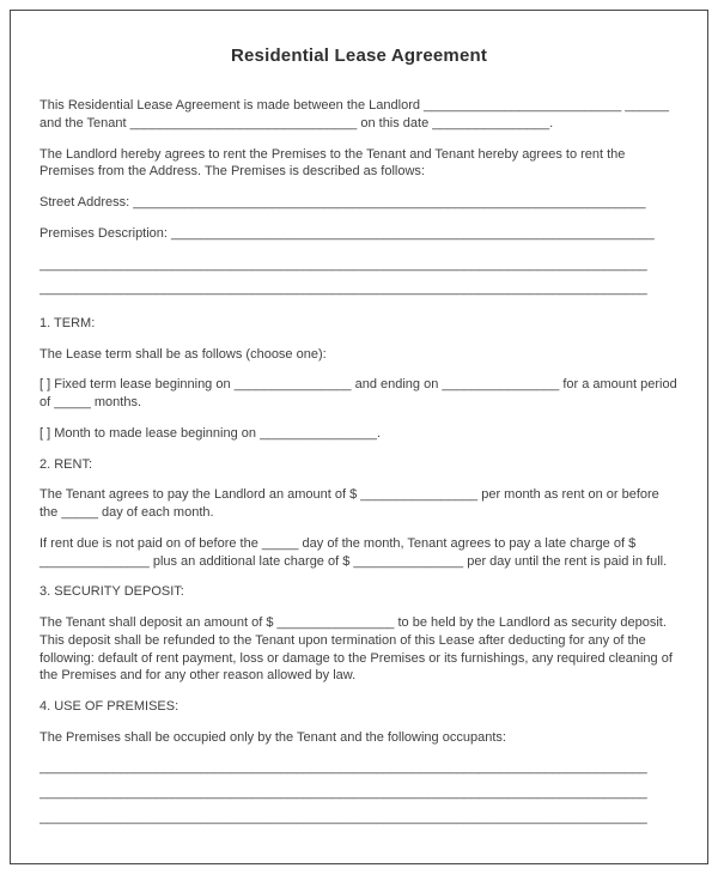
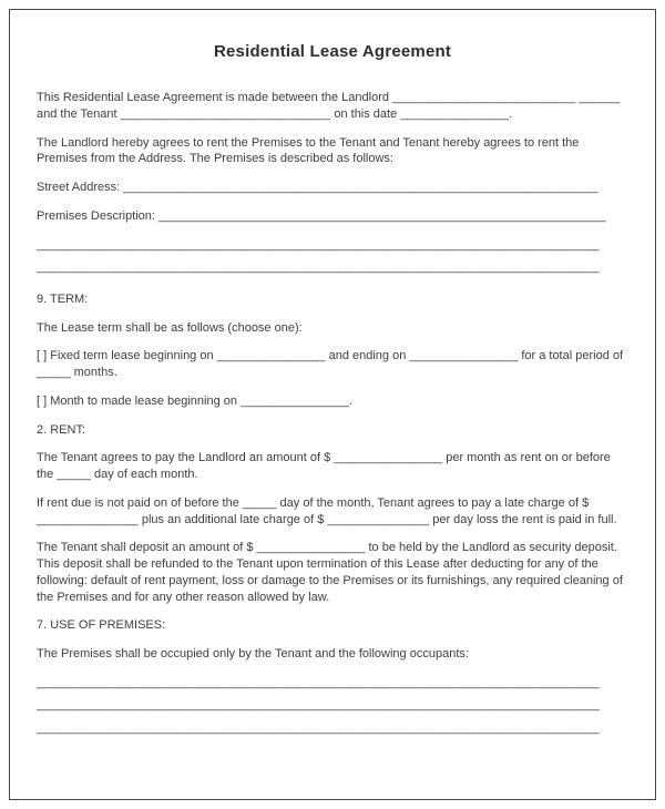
  Residential Lease Agreement
  This Residential Lease Agreement is made between the Landlord ___________________________ ______ and the Tenant _______________________________ on this date ________________.
  The Landlord hereby agrees to rent the Premises to the Tenant and Tenant hereby agrees to rent the Premises from the Address. The Premises is described as follows:
  Street Address: ______________________________________________________________________
  Premises Description: __________________________________________________________________
  ___________________________________________________________________________________
  ___________________________________________________________________________________
- 1. TERM:
+ 9. TERM:
  The Lease term shall be as follows (choose one):
- [ ] Fixed term lease beginning on ________________ and ending on ________________ for a amount period of _____ months.
+ [ ] Fixed term lease beginning on ________________ and ending on ________________ for a total period of _____ months.
  [ ] Month to made lease beginning on ________________.
  2. RENT:
  The Tenant agrees to pay the Landlord an amount of $ ________________ per month as rent on or before the _____ day of each month.
- If rent due is not paid on of before the _____ day of the month, Tenant agrees to pay a late charge of $ _______________ plus an additional late charge of $ _______________ per day until the rent is paid in full.
+ If rent due is not paid on of before the _____ day of the month, Tenant agrees to pay a late charge of $ _______________ plus an additional late charge of $ _______________ per day loss the rent is paid in full.
- 3. SECURITY DEPOSIT:
  The Tenant shall deposit an amount of $ ________________ to be held by the Landlord as security deposit. This deposit shall be refunded to the Tenant upon termination of this Lease after deducting for any of the following: default of rent payment, loss or damage to the Premises or its furnishings, any required cleaning of the Premises and for any other reason allowed by law.
- 4. USE OF PREMISES:
+ 7. USE OF PREMISES:
  The Premises shall be occupied only by the Tenant and the following occupants:
  ___________________________________________________________________________________
  ___________________________________________________________________________________
  ___________________________________________________________________________________
